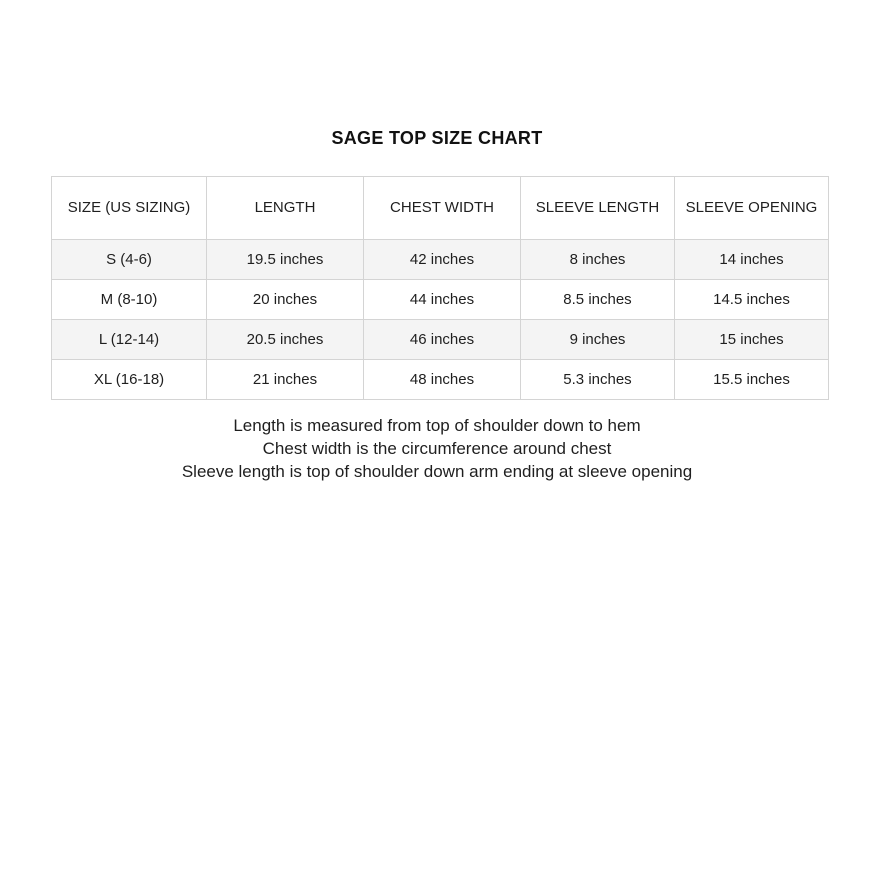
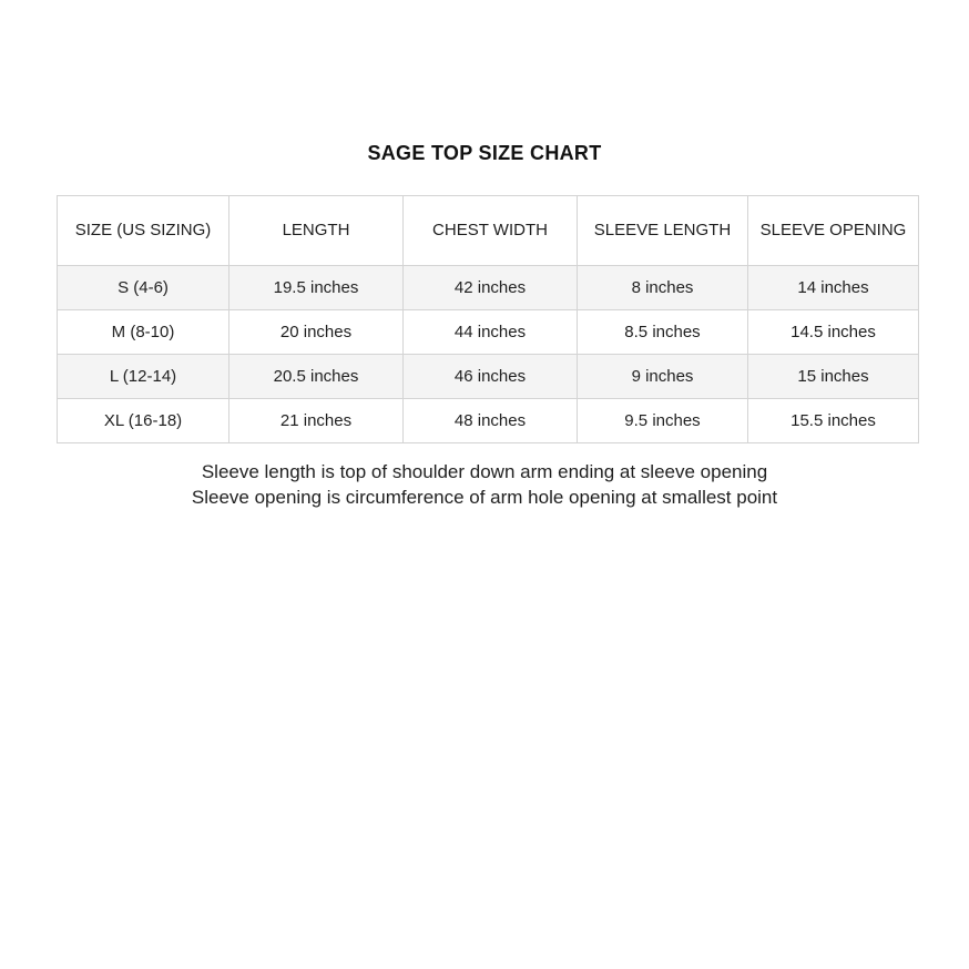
  SAGE TOP SIZE CHART
  SIZE (US SIZING)	LENGTH	CHEST WIDTH	SLEEVE LENGTH	SLEEVE OPENING
  S (4-6)	19.5 inches	42 inches	8 inches	14 inches
  M (8-10)	20 inches	44 inches	8.5 inches	14.5 inches
  L (12-14)	20.5 inches	46 inches	9 inches	15 inches
- XL (16-18)	21 inches	48 inches	5.3 inches	15.5 inches
+ XL (16-18)	21 inches	48 inches	9.5 inches	15.5 inches
- Length is measured from top of shoulder down to hem
- Chest width is the circumference around chest
  Sleeve length is top of shoulder down arm ending at sleeve opening
+ Sleeve opening is circumference of arm hole opening at smallest point
